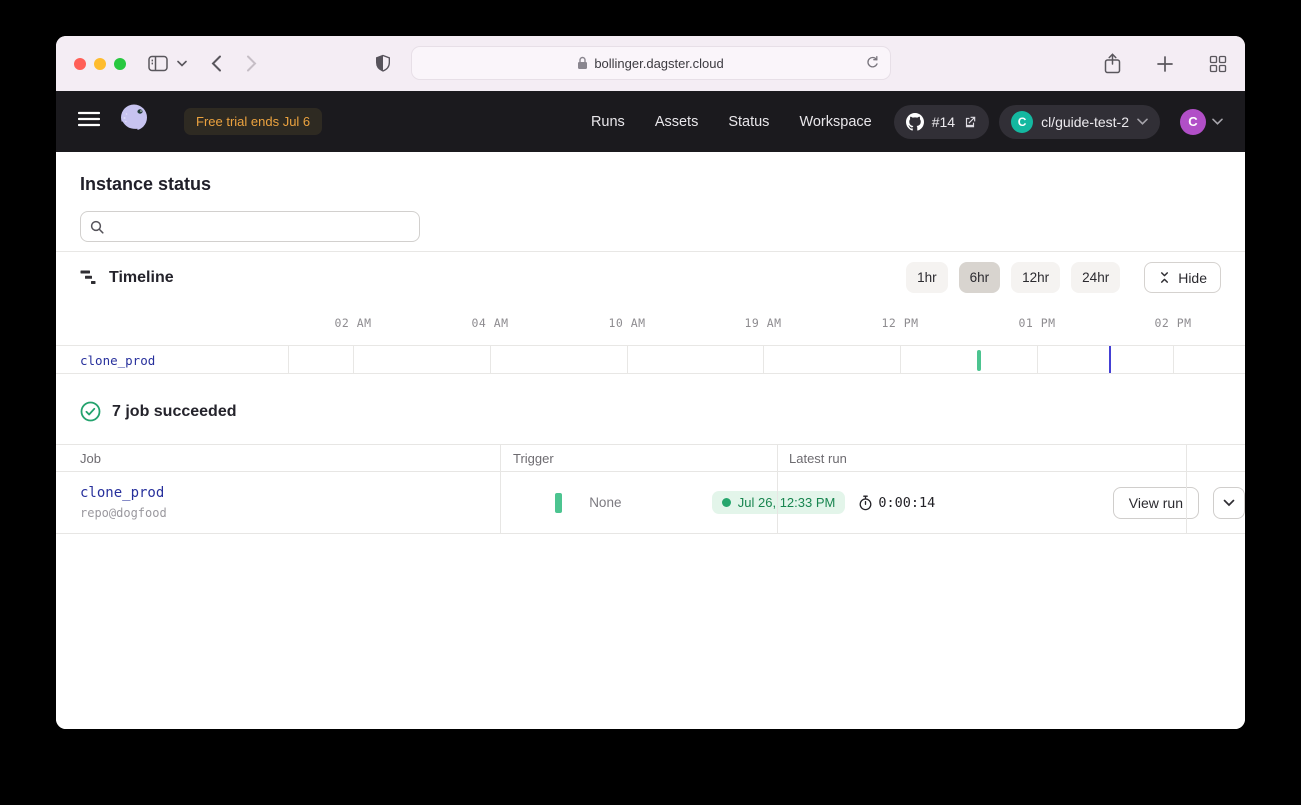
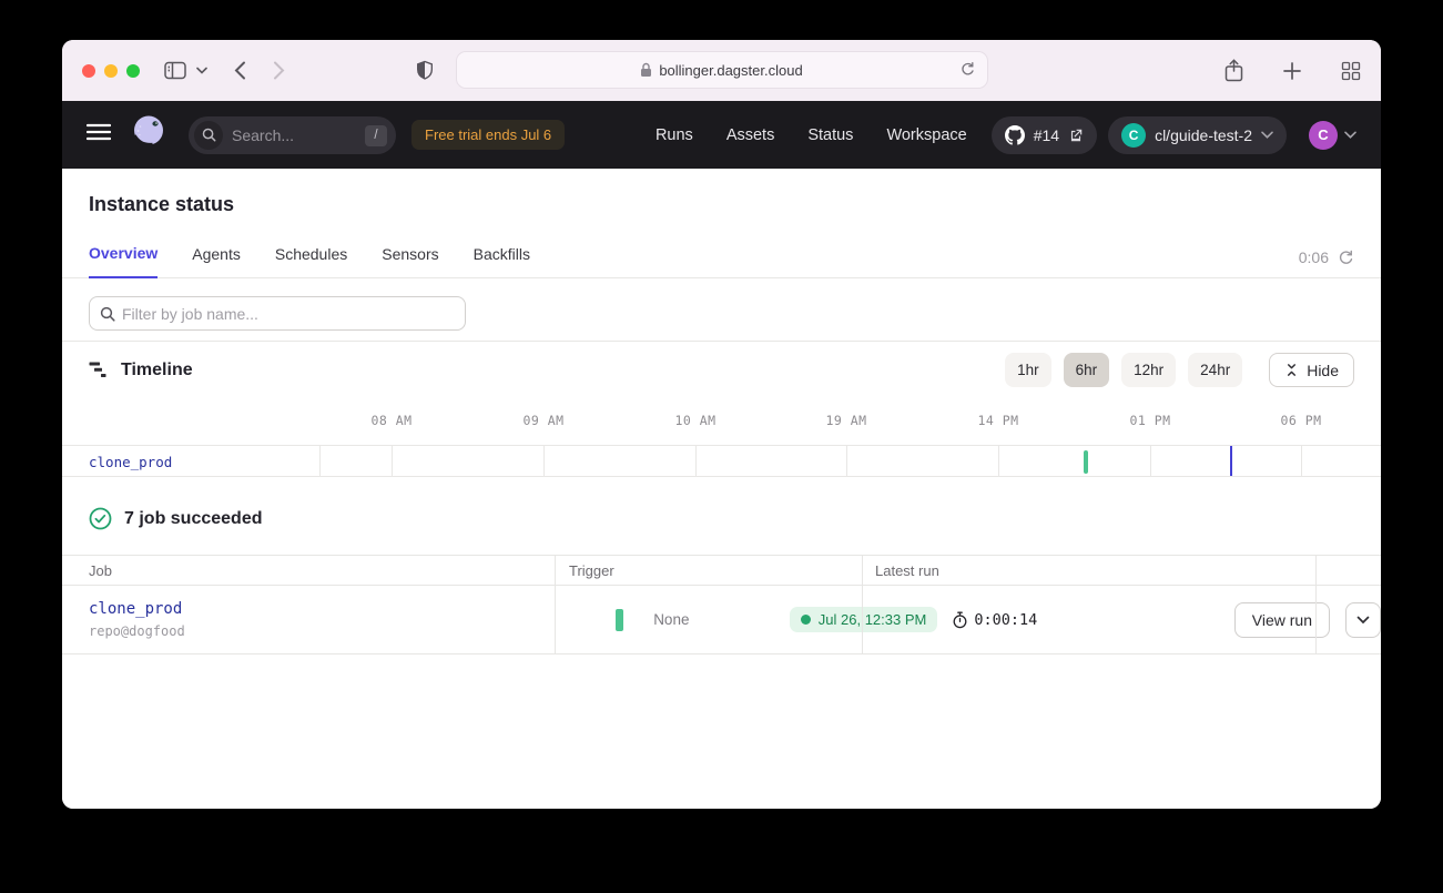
  bollinger.dagster.cloud
+ Search...
+ /
  Free trial ends Jul 6
  Runs
  Assets
  Status
  Workspace
  #14
  C
  cl/guide-test-2
  C
  Instance status
+ Overview
+ Agents
+ Schedules
+ Sensors
+ Backfills
+ 0:06
+ Filter by job name...
  Timeline
  1hr
  6hr
  12hr
  24hr
  Hide
- 02 AM
+ 08 AM
- 04 AM
+ 09 AM
  10 AM
  19 AM
- 12 PM
+ 14 PM
  01 PM
- 02 PM
+ 06 PM
  clone_prod
  7 job succeeded
  Job
  Trigger
  Latest run
  clone_prod
  repo@dogfood
  None
  Jul 26, 12:33 PM
  0:00:14
  View run
